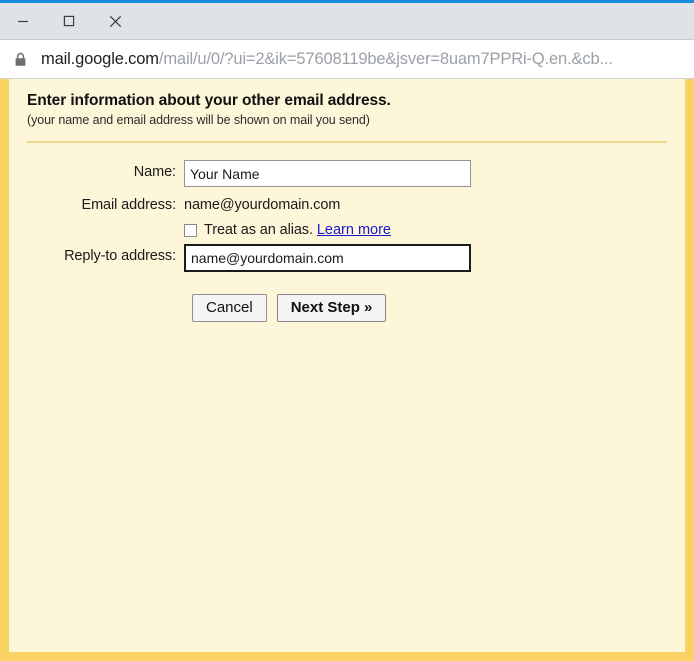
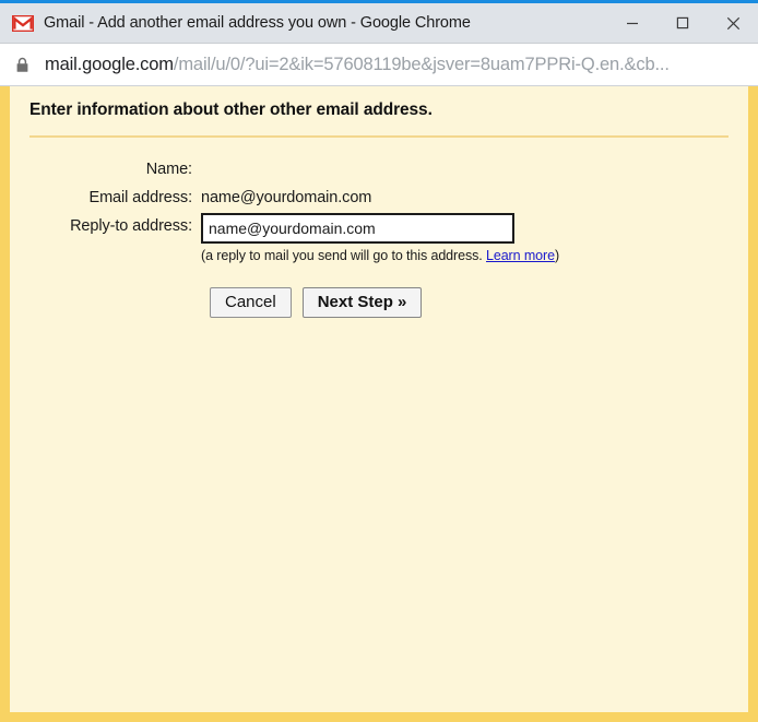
+ Gmail - Add another email address you own - Google Chrome
  mail.google.com/mail/u/0/?ui=2&ik=57608119be&jsver=8uam7PPRi-Q.en.&cb...
- Enter information about your other email address.
+ Enter information about other other email address.
- (your name and email address will be shown on mail you send)
  Name:
- Your Name
  Email address:
  name@yourdomain.com
- Treat as an alias.
- Learn more
  Reply-to address:
  name@yourdomain.com
+ (a reply to mail you send will go to this address. Learn more)
  Cancel
  Next Step »
